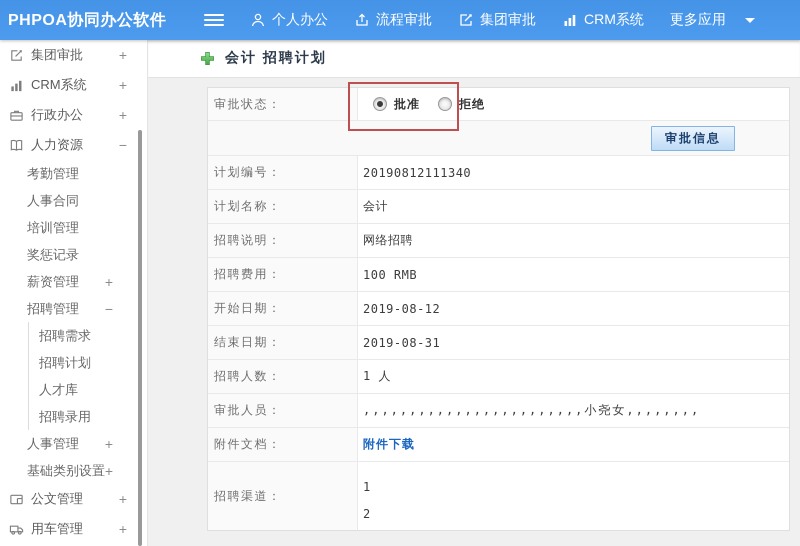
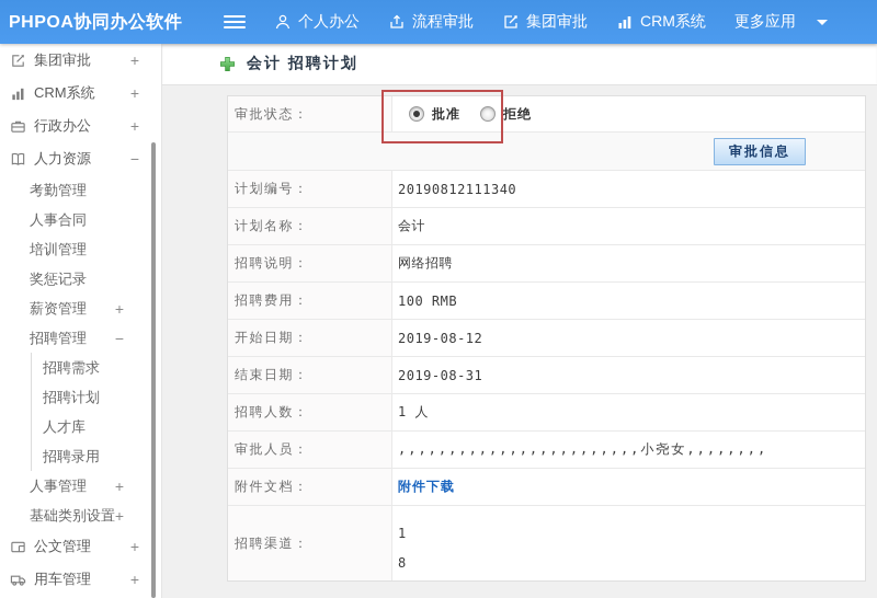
  PHPOA协同办公软件
  个人办公
  流程审批
  集团审批
  CRM系统
  更多应用
  集团审批
  +
  CRM系统
  +
  行政办公
  +
  人力资源
  −
  考勤管理
  人事合同
  培训管理
  奖惩记录
  薪资管理
  +
  招聘管理
  −
  招聘需求
  招聘计划
  人才库
  招聘录用
  人事管理
  +
  基础类别设置
  +
  公文管理
  +
  用车管理
  +
  会计 招聘计划
  审批状态：
  批准
  拒绝
  审批信息
  计划编号：
  20190812111340
  计划名称：
  会计
  招聘说明：
  网络招聘
  招聘费用：
  100 RMB
  开始日期：
  2019-08-12
  结束日期：
  2019-08-31
  招聘人数：
  1 人
  审批人员：
  ,,,,,,,,,,,,,,,,,,,,,,,,小尧女,,,,,,,,
  附件文档：
  附件下载
  招聘渠道：
  1
- 2
+ 8
